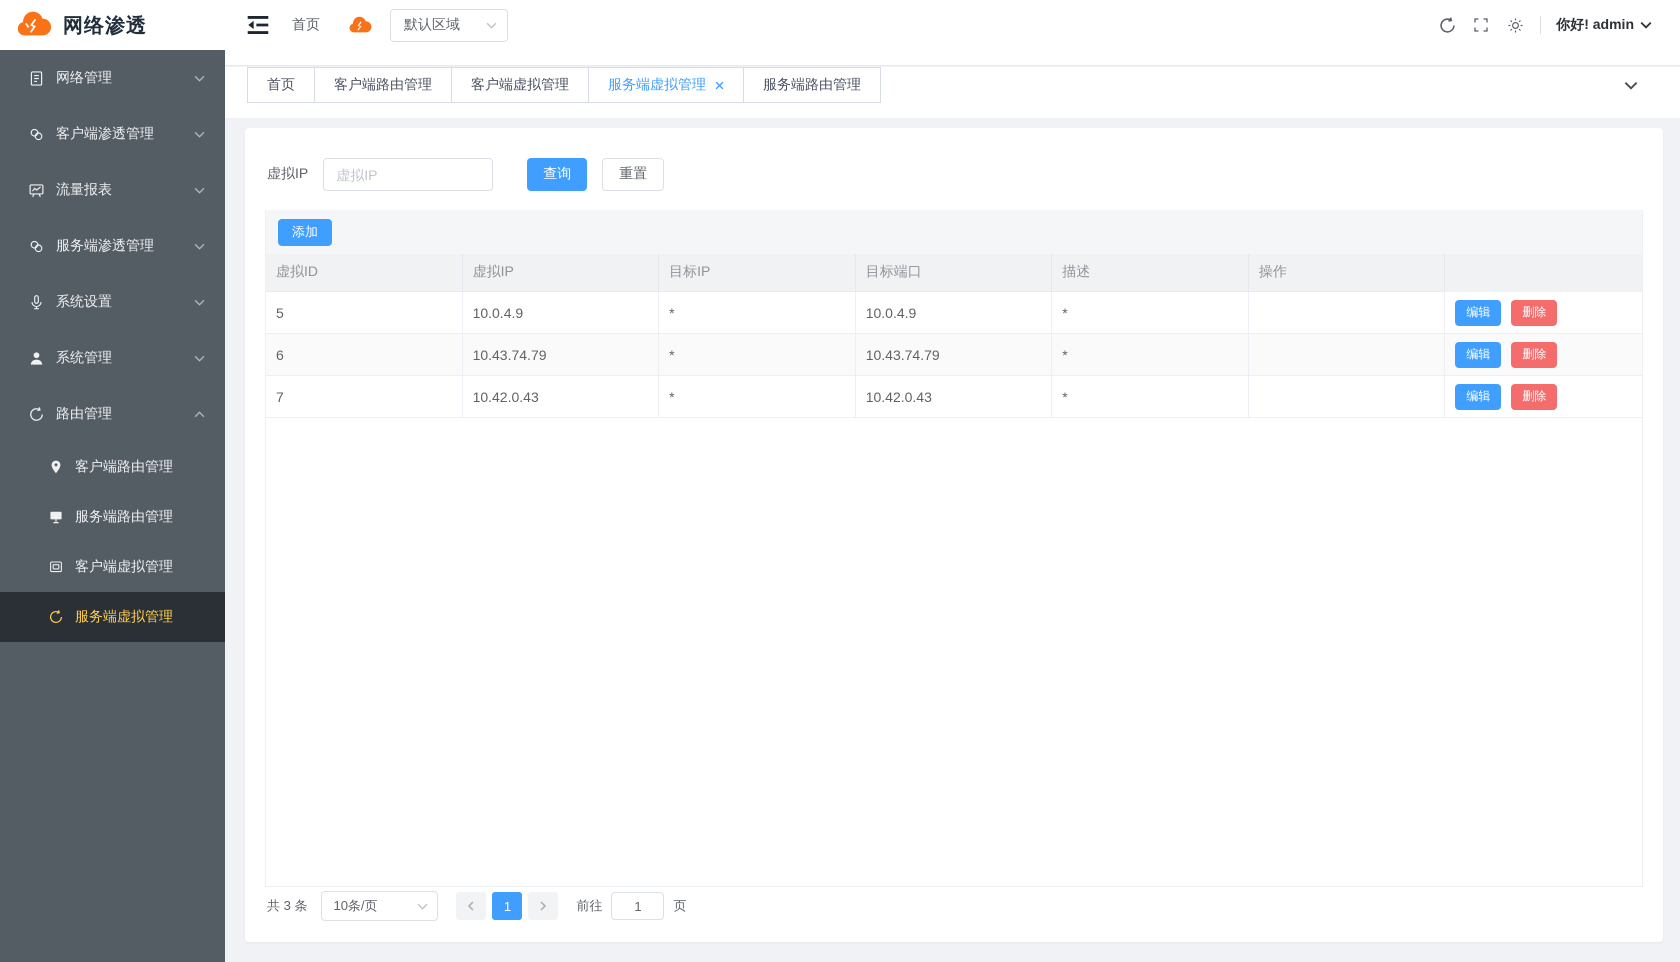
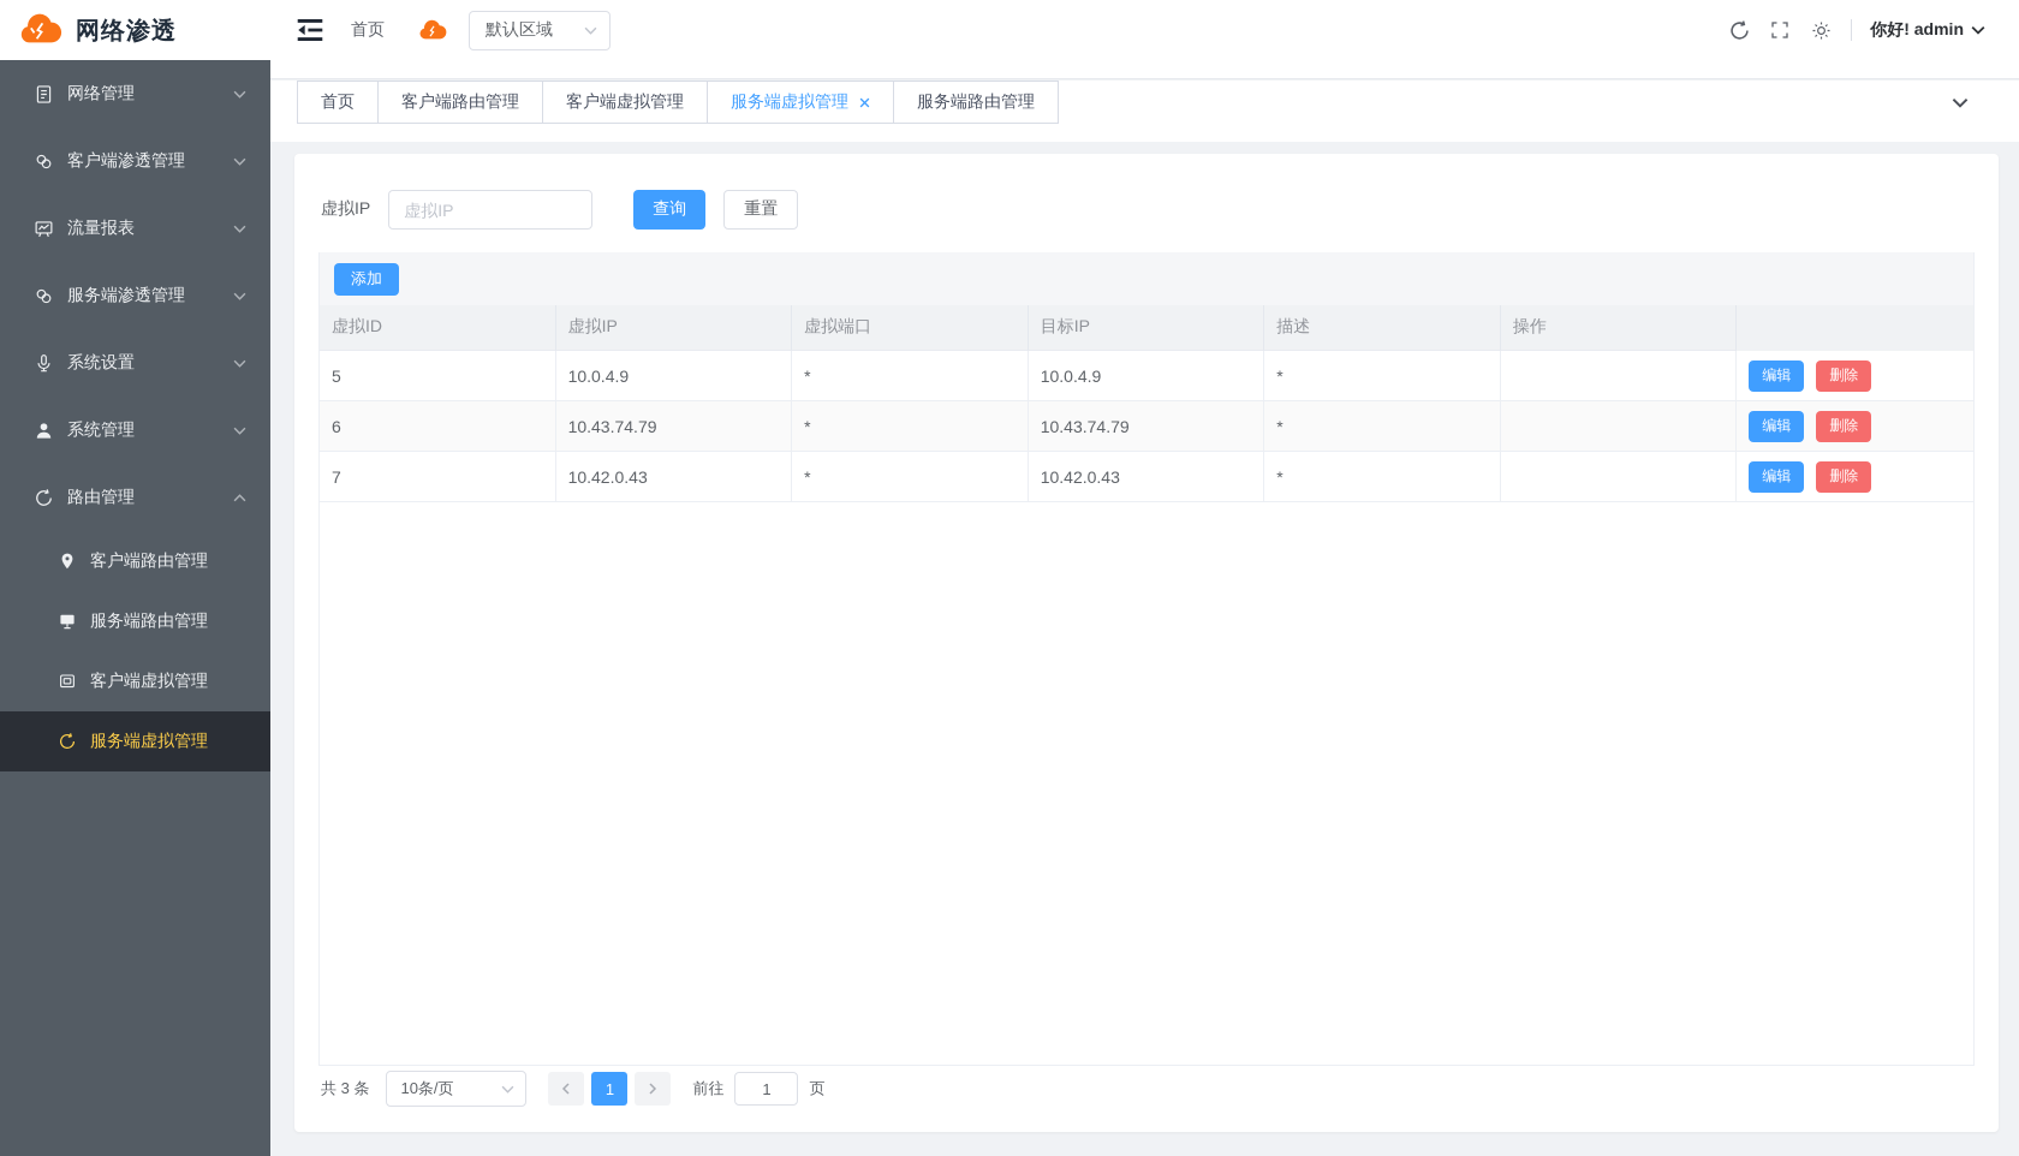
  网络渗透
  网络管理
  客户端渗透管理
  流量报表
  服务端渗透管理
  系统设置
  系统管理
  路由管理
  客户端路由管理
  服务端路由管理
  客户端虚拟管理
  服务端虚拟管理
  首页
  默认区域
  你好! admin
  首页
  客户端路由管理
  客户端虚拟管理
  服务端虚拟管理
  服务端路由管理
  虚拟IP
  虚拟IP
  查询
  重置
  添加
  虚拟ID
  虚拟IP
+ 虚拟端口
  目标IP
- 目标端口
  描述
  操作
  5
  10.0.4.9
  *
  10.0.4.9
  *
  编辑
  删除
  6
  10.43.74.79
  *
  10.43.74.79
  *
  编辑
  删除
  7
  10.42.0.43
  *
  10.42.0.43
  *
  编辑
  删除
  共 3 条
  10条/页
  1
  前往
  1
  页
